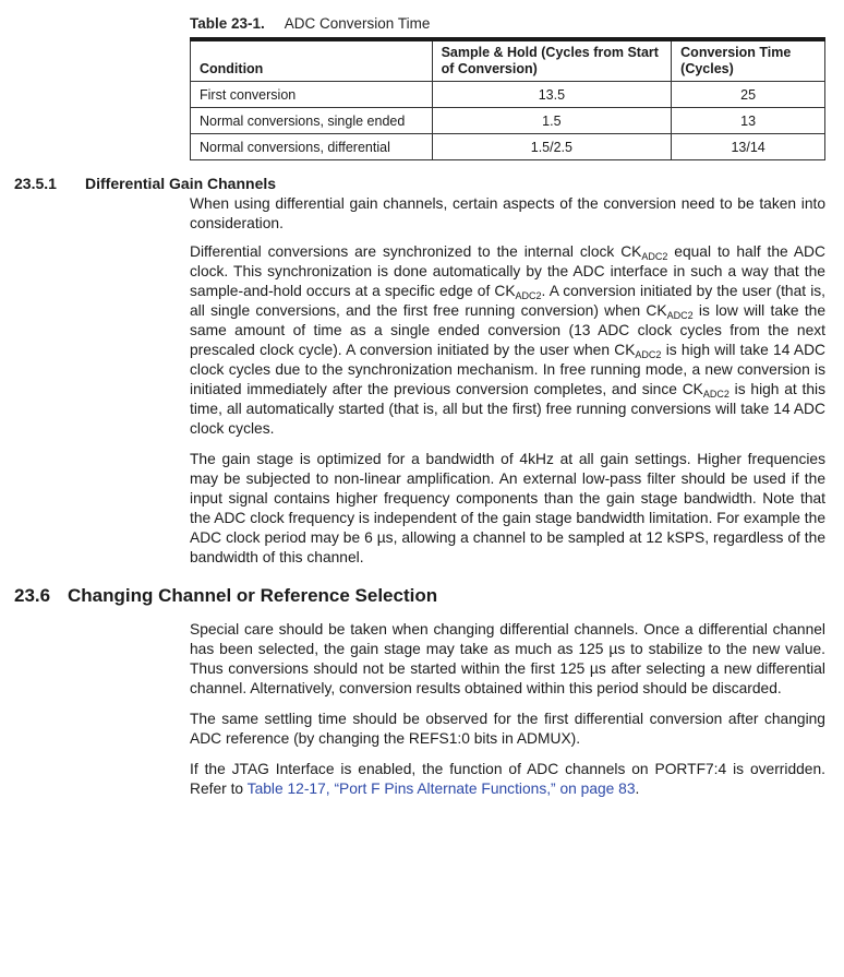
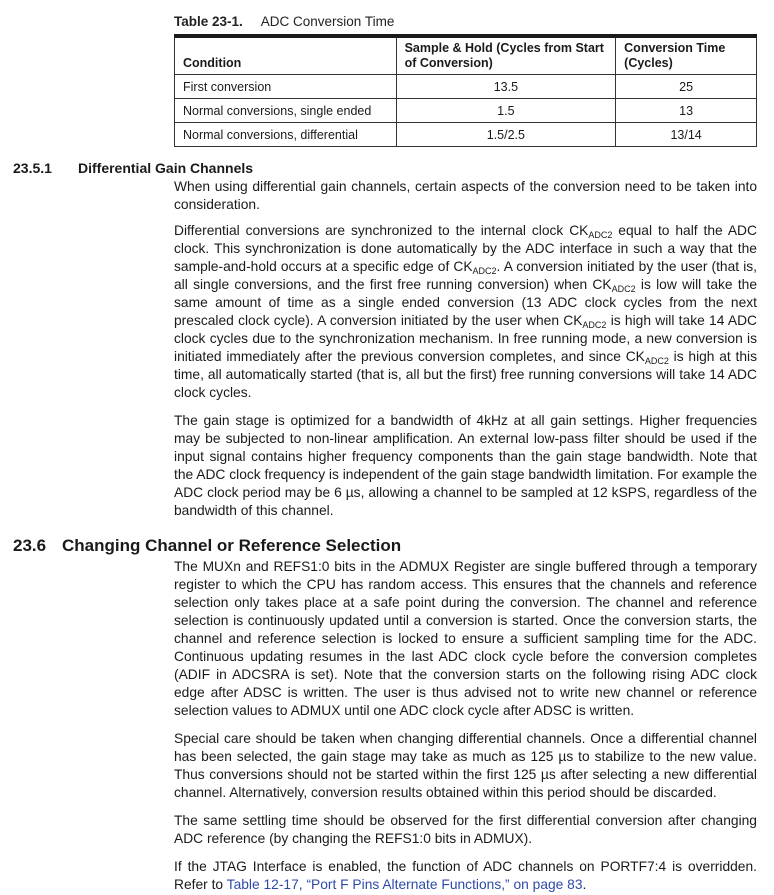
  Table 23-1. ADC Conversion Time
  Condition	Sample & Hold (Cycles from Start of Conversion)	Conversion Time (Cycles)
  First conversion	13.5	25
  Normal conversions, single ended	1.5	13
  Normal conversions, differential	1.5/2.5	13/14
  23.5.1 Differential Gain Channels
  When using differential gain channels, certain aspects of the conversion need to be taken into consideration.
  Differential conversions are synchronized to the internal clock CKADC2 equal to half the ADC clock. This synchronization is done automatically by the ADC interface in such a way that the sample-and-hold occurs at a specific edge of CKADC2. A conversion initiated by the user (that is, all single conversions, and the first free running conversion) when CKADC2 is low will take the same amount of time as a single ended conversion (13 ADC clock cycles from the next prescaled clock cycle). A conversion initiated by the user when CKADC2 is high will take 14 ADC clock cycles due to the synchronization mechanism. In free running mode, a new conversion is initiated immediately after the previous conversion completes, and since CKADC2 is high at this time, all automatically started (that is, all but the first) free running conversions will take 14 ADC clock cycles.
  The gain stage is optimized for a bandwidth of 4kHz at all gain settings. Higher frequencies may be subjected to non-linear amplification. An external low-pass filter should be used if the input signal contains higher frequency components than the gain stage bandwidth. Note that the ADC clock frequency is independent of the gain stage bandwidth limitation. For example the ADC clock period may be 6 µs, allowing a channel to be sampled at 12 kSPS, regardless of the bandwidth of this channel.
  23.6 Changing Channel or Reference Selection
+ The MUXn and REFS1:0 bits in the ADMUX Register are single buffered through a temporary register to which the CPU has random access. This ensures that the channels and reference selection only takes place at a safe point during the conversion. The channel and reference selection is continuously updated until a conversion is started. Once the conversion starts, the channel and reference selection is locked to ensure a sufficient sampling time for the ADC. Continuous updating resumes in the last ADC clock cycle before the conversion completes (ADIF in ADCSRA is set). Note that the conversion starts on the following rising ADC clock edge after ADSC is written. The user is thus advised not to write new channel or reference selection values to ADMUX until one ADC clock cycle after ADSC is written.
  Special care should be taken when changing differential channels. Once a differential channel has been selected, the gain stage may take as much as 125 µs to stabilize to the new value. Thus conversions should not be started within the first 125 µs after selecting a new differential channel. Alternatively, conversion results obtained within this period should be discarded.
  The same settling time should be observed for the first differential conversion after changing ADC reference (by changing the REFS1:0 bits in ADMUX).
  If the JTAG Interface is enabled, the function of ADC channels on PORTF7:4 is overridden. Refer to Table 12-17, “Port F Pins Alternate Functions,” on page 83.
